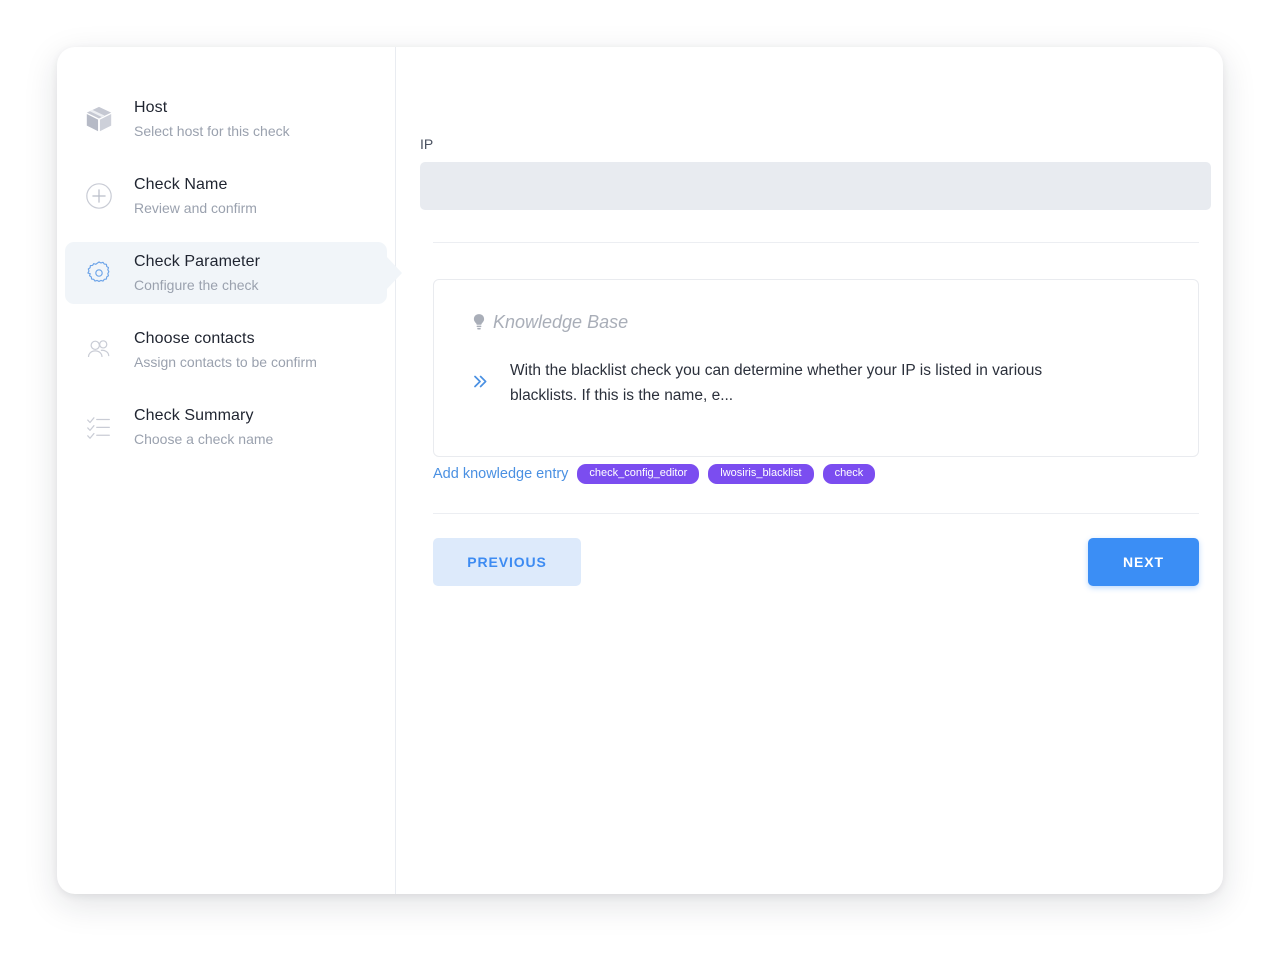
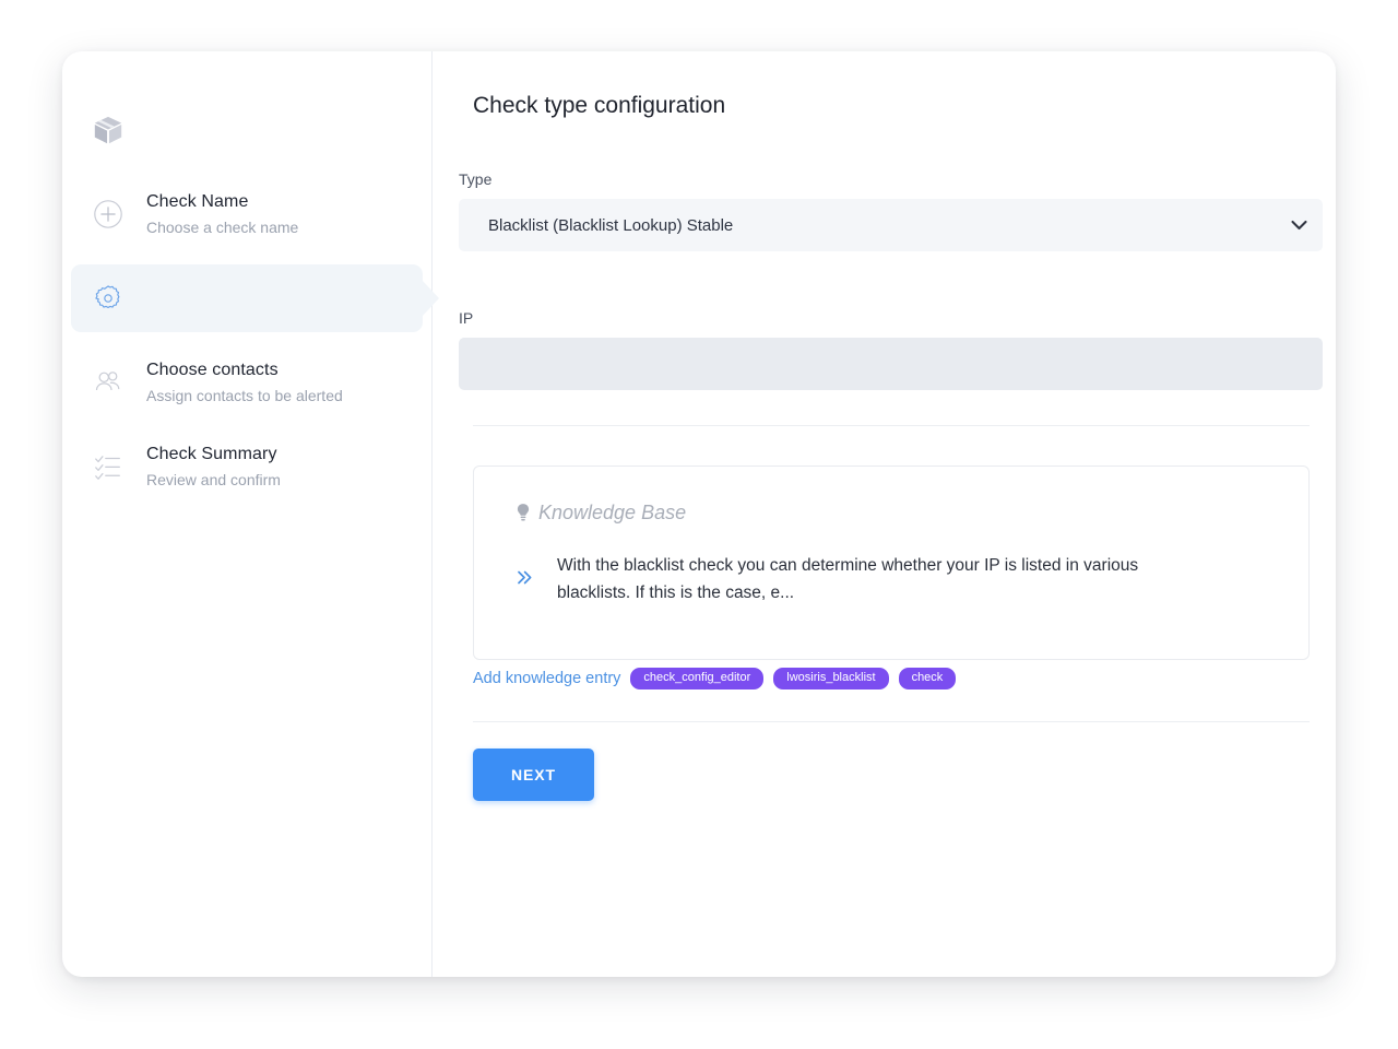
- Host
- Select host for this check
  Check Name
- Review and confirm
+ Choose a check name
- Check Parameter
- Configure the check
  Choose contacts
- Assign contacts to be confirm
+ Assign contacts to be alerted
  Check Summary
- Choose a check name
+ Review and confirm
+ Check type configuration
+ Type
+ Blacklist (Blacklist Lookup) Stable
  IP
  Knowledge Base
- With the blacklist check you can determine whether your IP is listed in various blacklists. If this is the name, e...
+ With the blacklist check you can determine whether your IP is listed in various blacklists. If this is the case, e...
  Add knowledge entry
  check_config_editor
  lwosiris_blacklist
  check
- PREVIOUS
  NEXT
